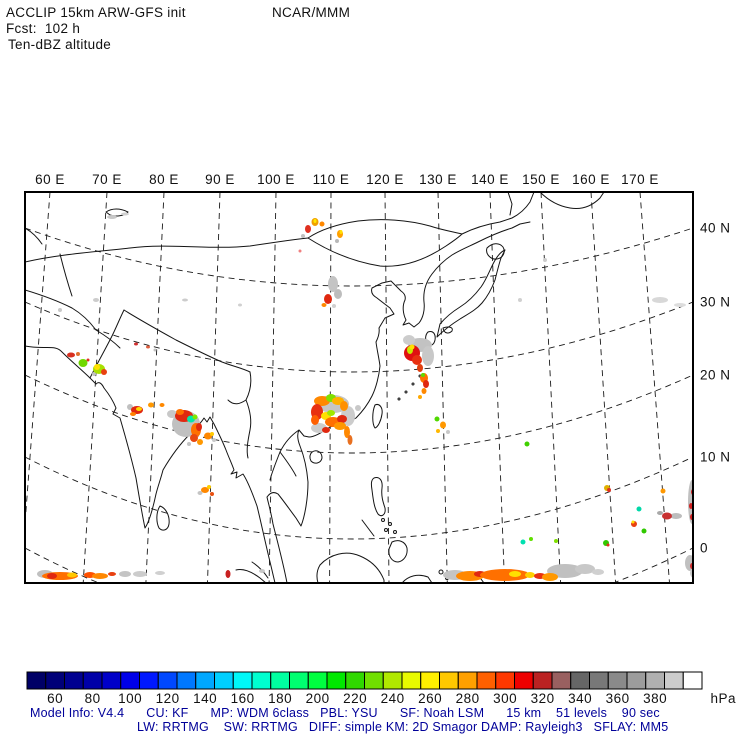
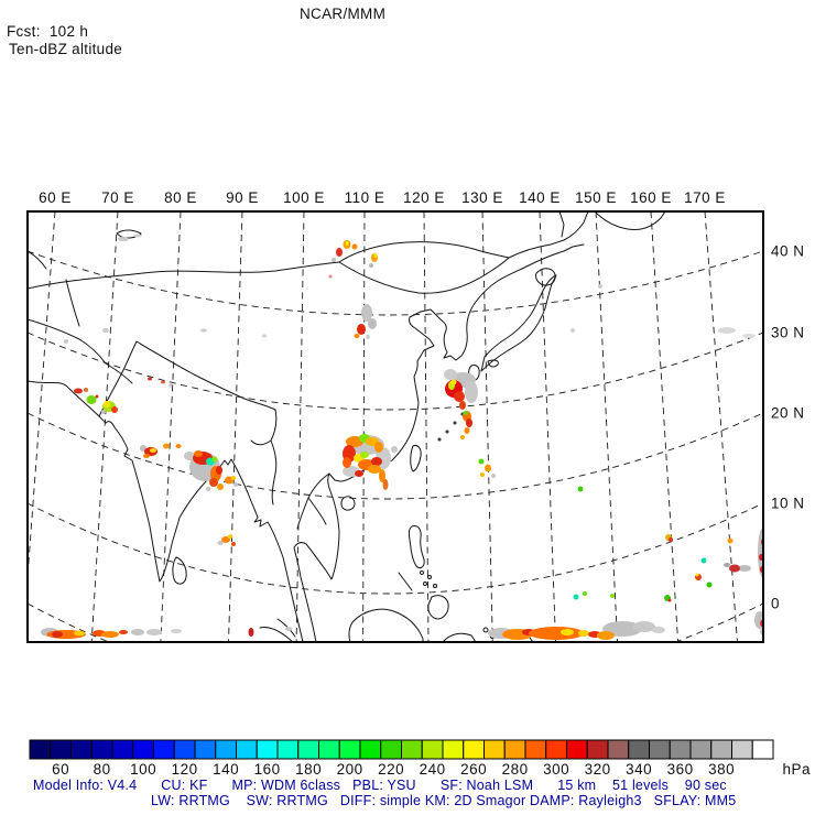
- ACCLIP 15km ARW-GFS init
  NCAR/MMM
  Fcst: 102 h
  Ten-dBZ altitude
  60 E
  70 E
  80 E
  90 E
  100 E
  110 E
  120 E
  130 E
  140 E
  150 E
  160 E
  170 E
  40 N
  30 N
  20 N
  10 N
  0
  60
  80
  100
  120
  140
  160
  180
  200
  220
  240
  260
  280
  300
  320
  340
  360
  380
  hPa
  Model Info: V4.4 CU: KF MP: WDM 6class PBL: YSU SF: Noah LSM 15 km 51 levels 90 sec
  LW: RRTMG SW: RRTMG DIFF: simple KM: 2D Smagor DAMP: Rayleigh3 SFLAY: MM5
